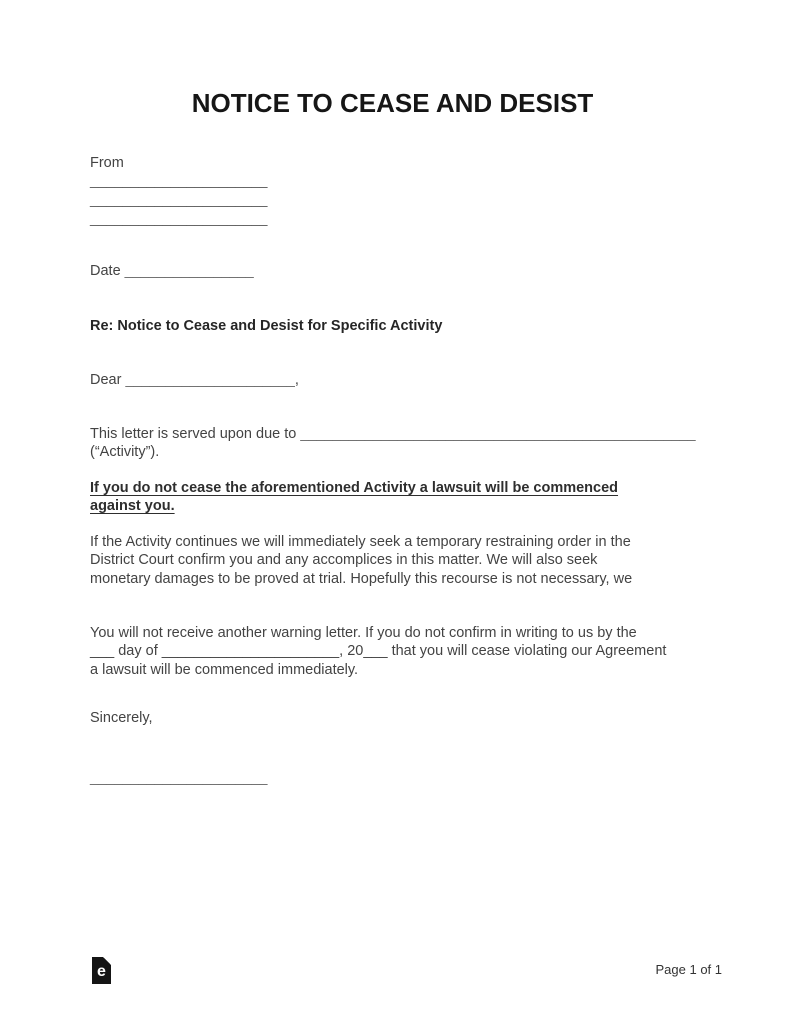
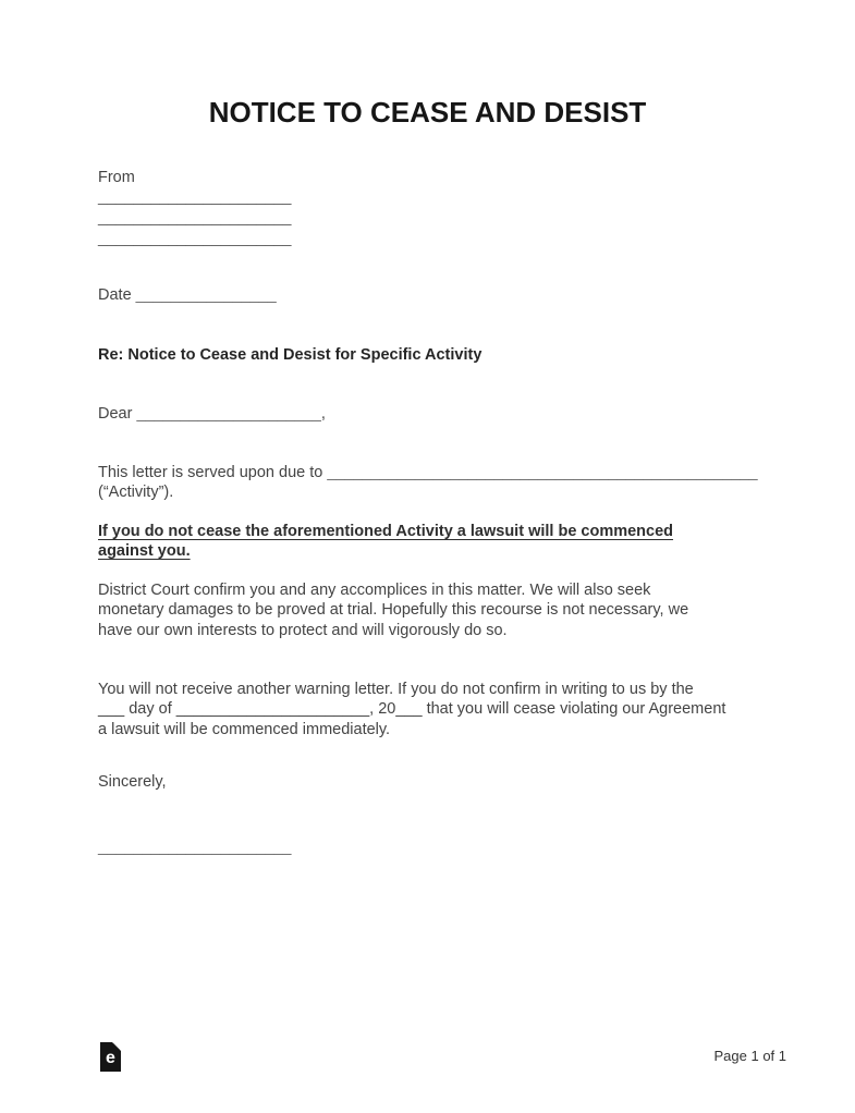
  NOTICE TO CEASE AND DESIST
  From
  ______________________
  ______________________
  ______________________
  Date ________________
  Re: Notice to Cease and Desist for Specific Activity
  Dear _____________________,
  This letter is served upon due to _________________________________________________
  (“Activity”).
  If you do not cease the aforementioned Activity a lawsuit will be commenced
  against you.
- If the Activity continues we will immediately seek a temporary restraining order in the
  District Court confirm you and any accomplices in this matter. We will also seek
  monetary damages to be proved at trial. Hopefully this recourse is not necessary, we
+ have our own interests to protect and will vigorously do so.
  You will not receive another warning letter. If you do not confirm in writing to us by the
  ___ day of ______________________, 20___ that you will cease violating our Agreement
  a lawsuit will be commenced immediately.
  Sincerely,
  ______________________
  e
  Page 1 of 1
